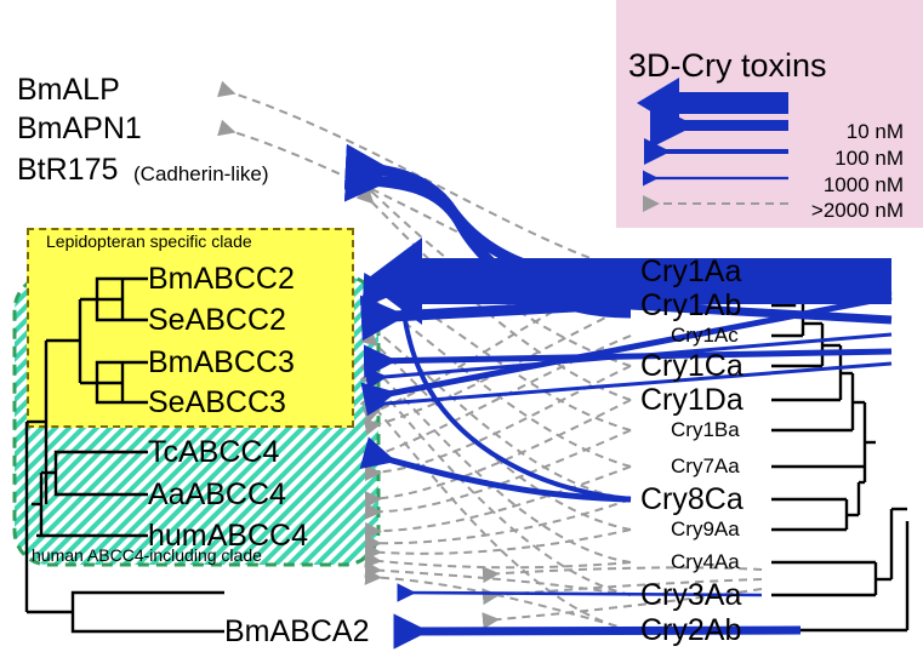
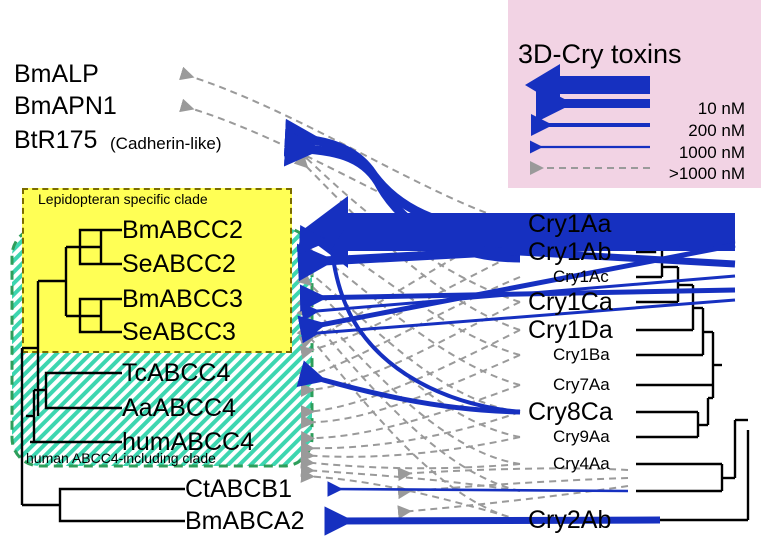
  BmALP
  BmAPN1
  BtR175
  (Cadherin-like)
  Lepidopteran specific clade
  BmABCC2
  SeABCC2
  BmABCC3
  SeABCC3
  TcABCC4
  AaABCC4
  humABCC4
  human ABCC4-including clade
+ CtABCB1
  BmABCA2
  Cry1Aa
  Cry1Ab
  Cry1Ac
  Cry1Ca
  Cry1Da
  Cry1Ba
  Cry7Aa
  Cry8Ca
  Cry9Aa
  Cry4Aa
- Cry3Aa
  Cry2Ab
  3D-Cry toxins
  10 nM
- 100 nM
+ 200 nM
  1000 nM
- >2000 nM
+ >1000 nM
